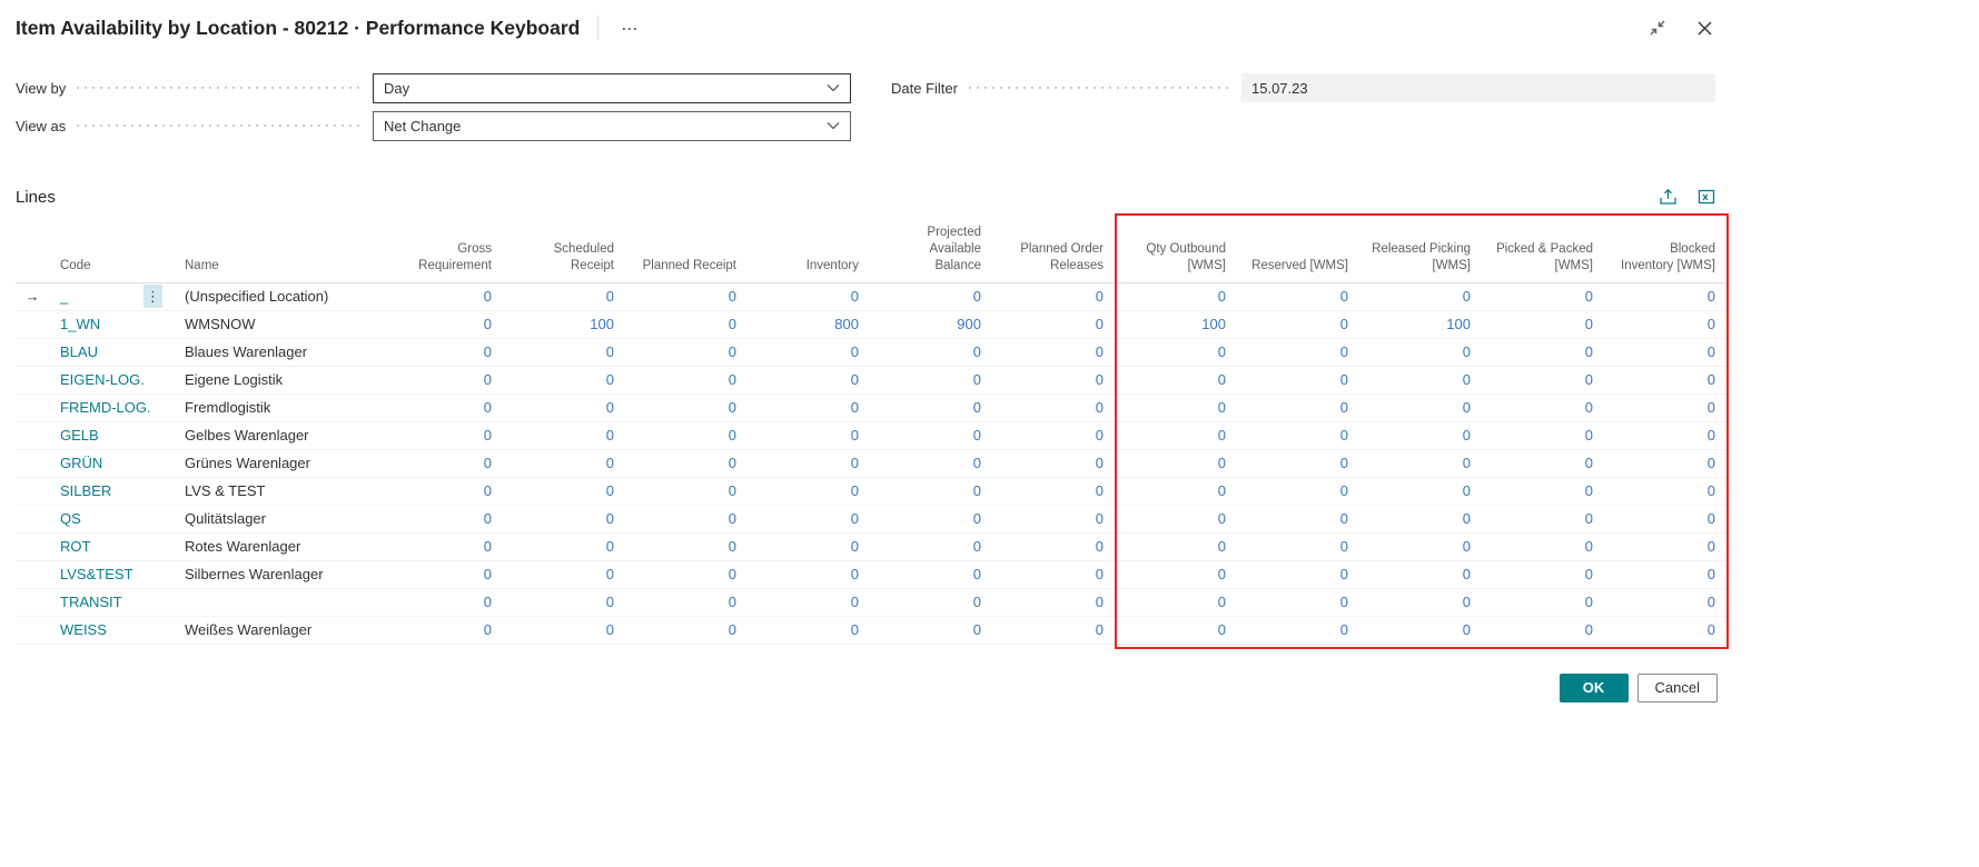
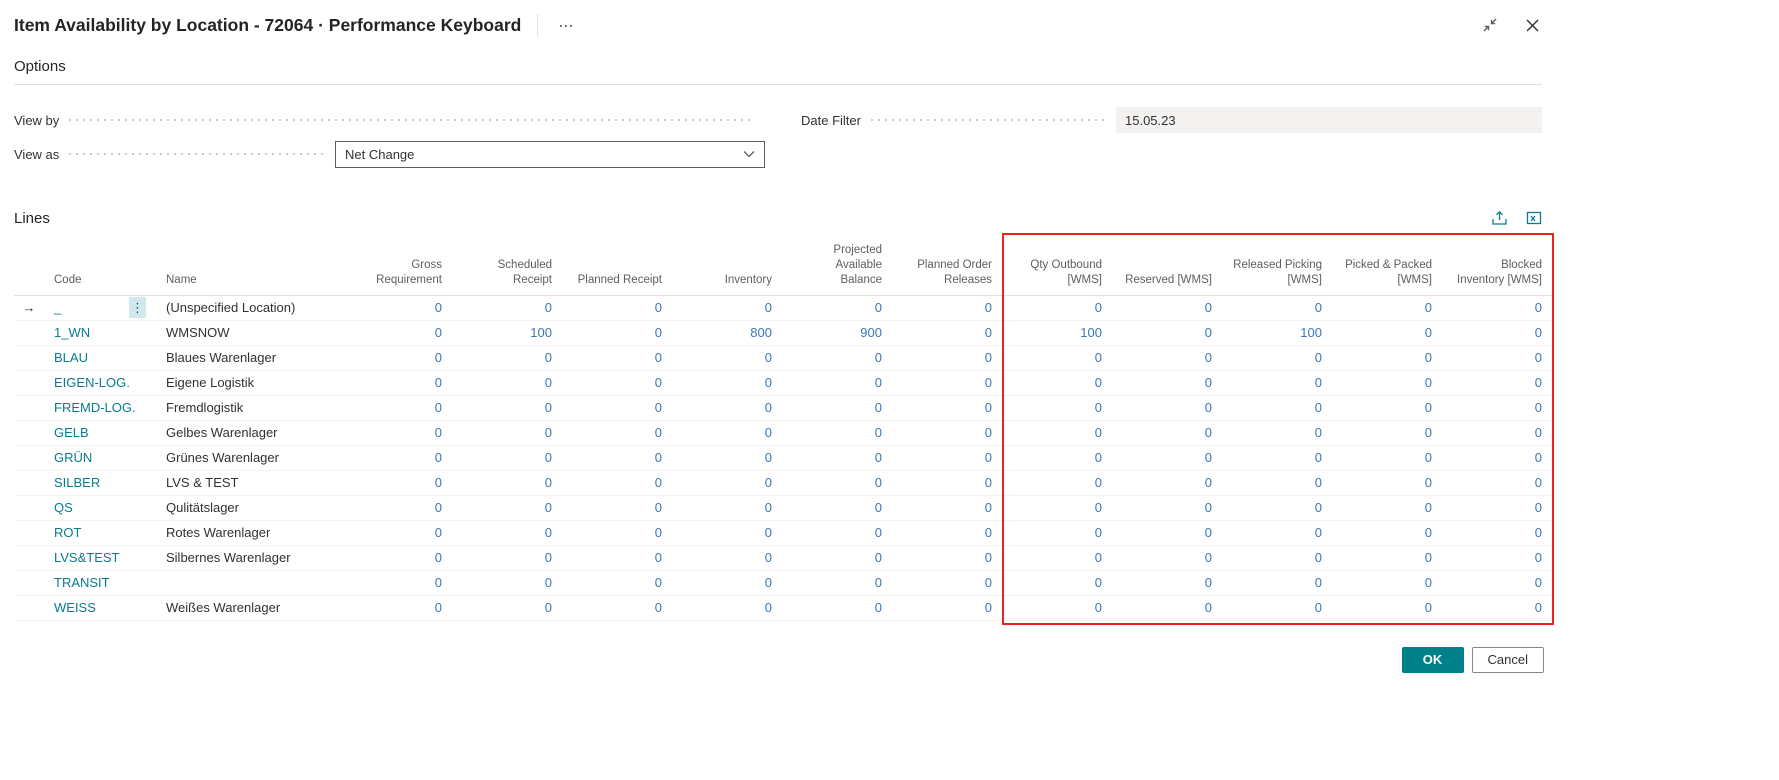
- Item Availability by Location - 80212 · Performance Keyboard
+ Item Availability by Location - 72064 · Performance Keyboard
  ...
+ Options
  View by
- Day
  View as
  Net Change
  Date Filter
- 15.07.23
+ 15.05.23
  Lines
  	Code	Name	Gross Requirement	Scheduled Receipt	Planned Receipt	Inventory	Projected Available Balance	Planned Order Releases	Qty Outbound [WMS]	Reserved [WMS]	Released Picking [WMS]	Picked & Packed [WMS]	Blocked Inventory [WMS]
  →	_ ⋮	(Unspecified Location)	0	0	0	0	0	0	0	0	0	0	0
  	1_WN	WMSNOW	0	100	0	800	900	0	100	0	100	0	0
  	BLAU	Blaues Warenlager	0	0	0	0	0	0	0	0	0	0	0
  	EIGEN-LOG.	Eigene Logistik	0	0	0	0	0	0	0	0	0	0	0
  	FREMD-LOG.	Fremdlogistik	0	0	0	0	0	0	0	0	0	0	0
  	GELB	Gelbes Warenlager	0	0	0	0	0	0	0	0	0	0	0
  	GRÜN	Grünes Warenlager	0	0	0	0	0	0	0	0	0	0	0
  	SILBER	LVS & TEST	0	0	0	0	0	0	0	0	0	0	0
  	QS	Qulitätslager	0	0	0	0	0	0	0	0	0	0	0
  	ROT	Rotes Warenlager	0	0	0	0	0	0	0	0	0	0	0
  	LVS&TEST	Silbernes Warenlager	0	0	0	0	0	0	0	0	0	0	0
  	TRANSIT		0	0	0	0	0	0	0	0	0	0	0
  	WEISS	Weißes Warenlager	0	0	0	0	0	0	0	0	0	0	0
  OK
  Cancel
